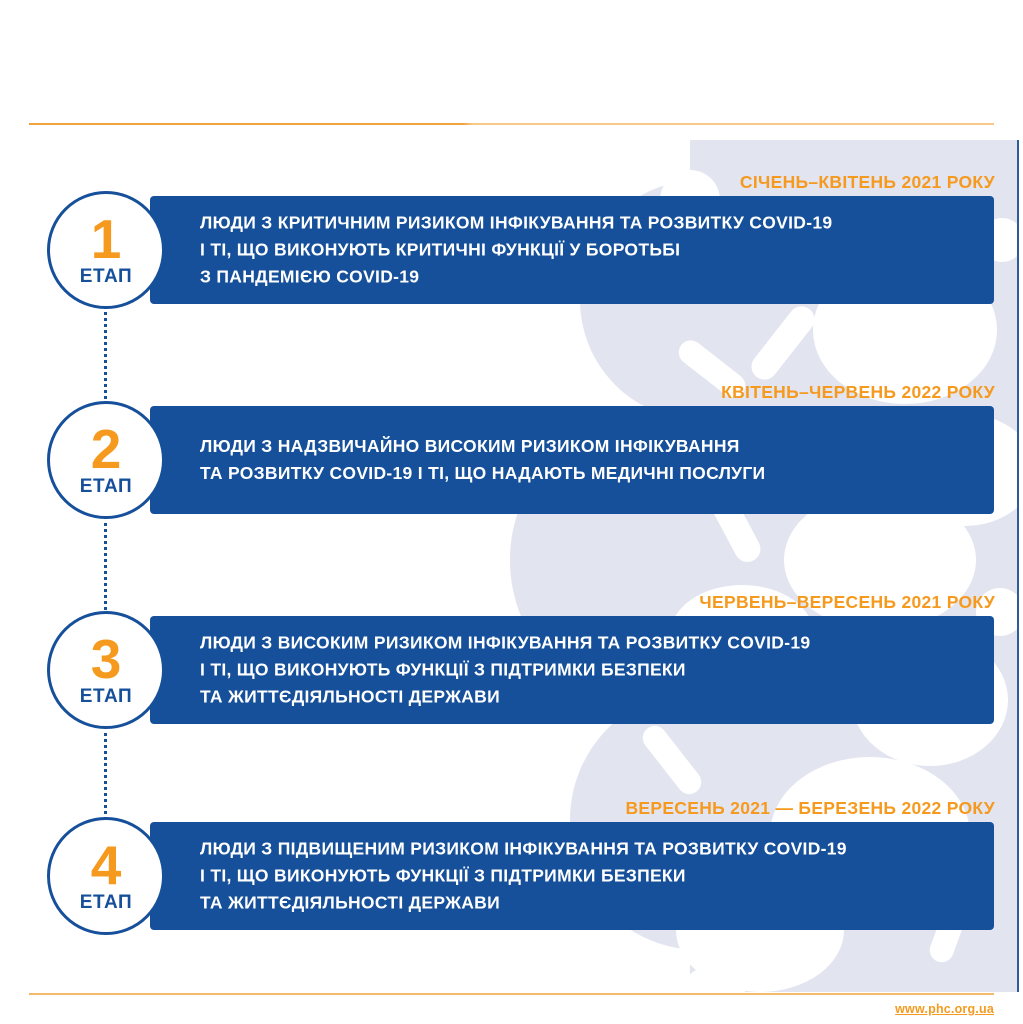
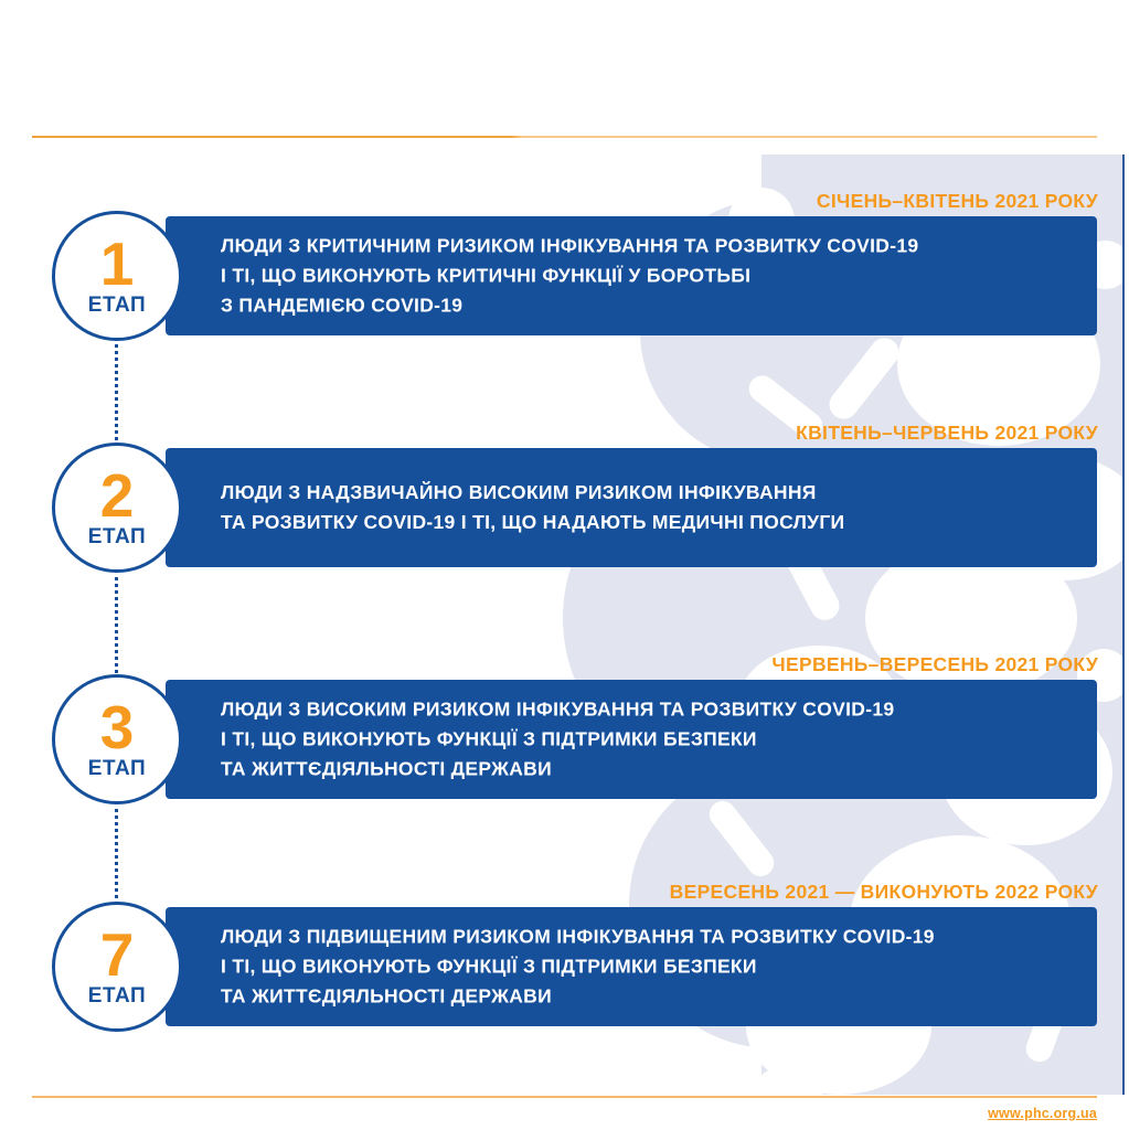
  СІЧЕНЬ–КВІТЕНЬ 2021 РОКУ
  ЛЮДИ З КРИТИЧНИМ РИЗИКОМ ІНФІКУВАННЯ ТА РОЗВИТКУ COVID-19
  І ТІ, ЩО ВИКОНУЮТЬ КРИТИЧНІ ФУНКЦІЇ У БОРОТЬБІ
  З ПАНДЕМІЄЮ COVID-19
  1
  ЕТАП
- КВІТЕНЬ–ЧЕРВЕНЬ 2022 РОКУ
+ КВІТЕНЬ–ЧЕРВЕНЬ 2021 РОКУ
  ЛЮДИ З НАДЗВИЧАЙНО ВИСОКИМ РИЗИКОМ ІНФІКУВАННЯ
  ТА РОЗВИТКУ COVID-19 І ТІ, ЩО НАДАЮТЬ МЕДИЧНІ ПОСЛУГИ
  2
  ЕТАП
  ЧЕРВЕНЬ–ВЕРЕСЕНЬ 2021 РОКУ
  ЛЮДИ З ВИСОКИМ РИЗИКОМ ІНФІКУВАННЯ ТА РОЗВИТКУ COVID-19
  І ТІ, ЩО ВИКОНУЮТЬ ФУНКЦІЇ З ПІДТРИМКИ БЕЗПЕКИ
  ТА ЖИТТЄДІЯЛЬНОСТІ ДЕРЖАВИ
  3
  ЕТАП
- ВЕРЕСЕНЬ 2021 — БЕРЕЗЕНЬ 2022 РОКУ
+ ВЕРЕСЕНЬ 2021 — ВИКОНУЮТЬ 2022 РОКУ
  ЛЮДИ З ПІДВИЩЕНИМ РИЗИКОМ ІНФІКУВАННЯ ТА РОЗВИТКУ COVID-19
  І ТІ, ЩО ВИКОНУЮТЬ ФУНКЦІЇ З ПІДТРИМКИ БЕЗПЕКИ
  ТА ЖИТТЄДІЯЛЬНОСТІ ДЕРЖАВИ
- 4
+ 7
  ЕТАП
  www.phc.org.ua
